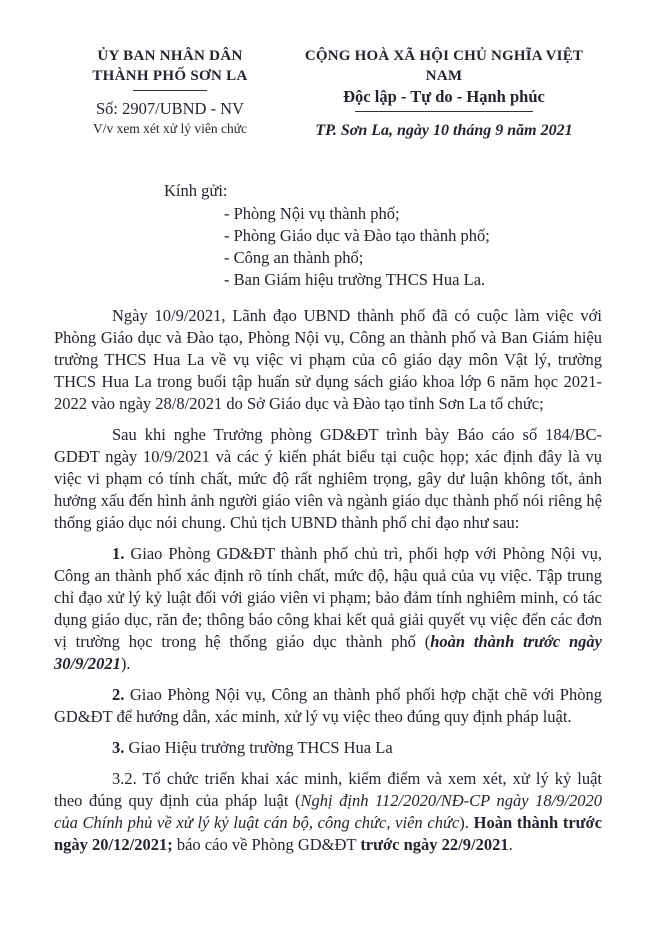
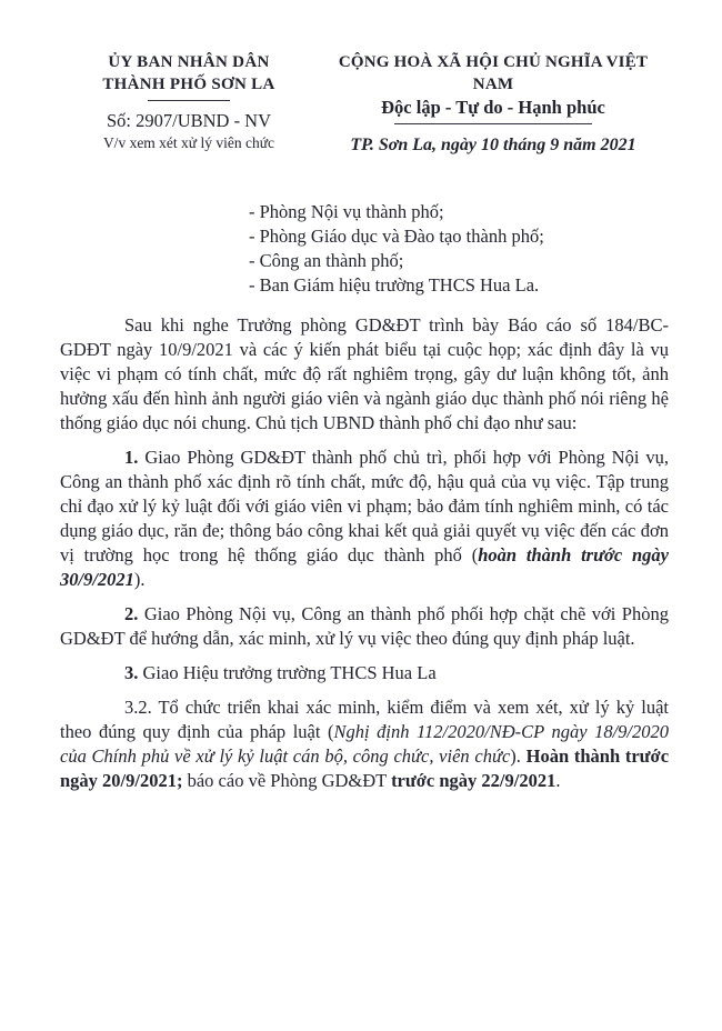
  ỦY BAN NHÂN DÂN
  THÀNH PHỐ SƠN LA
  Số: 2907/UBND - NV
  V/v xem xét xử lý viên chức
  CỘNG HOÀ XÃ HỘI CHỦ NGHĨA VIỆT NAM
  Độc lập - Tự do - Hạnh phúc
  TP. Sơn La, ngày 10 tháng 9 năm 2021
- Kính gửi:
  - Phòng Nội vụ thành phố;
  - Phòng Giáo dục và Đào tạo thành phố;
  - Công an thành phố;
  - Ban Giám hiệu trường THCS Hua La.
- Ngày 10/9/2021, Lãnh đạo UBND thành phố đã có cuộc làm việc với Phòng Giáo dục và Đào tạo, Phòng Nội vụ, Công an thành phố và Ban Giám hiệu trường THCS Hua La về vụ việc vi phạm của cô giáo dạy môn Vật lý, trường THCS Hua La trong buổi tập huấn sử dụng sách giáo khoa lớp 6 năm học 2021-2022 vào ngày 28/8/2021 do Sở Giáo dục và Đào tạo tỉnh Sơn La tổ chức;
  Sau khi nghe Trưởng phòng GD&ĐT trình bày Báo cáo số 184/BC-GDĐT ngày 10/9/2021 và các ý kiến phát biểu tại cuộc họp; xác định đây là vụ việc vi phạm có tính chất, mức độ rất nghiêm trọng, gây dư luận không tốt, ảnh hưởng xấu đến hình ảnh người giáo viên và ngành giáo dục thành phố nói riêng hệ thống giáo dục nói chung. Chủ tịch UBND thành phố chỉ đạo như sau:
  1. Giao Phòng GD&ĐT thành phố chủ trì, phối hợp với Phòng Nội vụ, Công an thành phố xác định rõ tính chất, mức độ, hậu quả của vụ việc. Tập trung chỉ đạo xử lý kỷ luật đối với giáo viên vi phạm; bảo đảm tính nghiêm minh, có tác dụng giáo dục, răn đe; thông báo công khai kết quả giải quyết vụ việc đến các đơn vị trường học trong hệ thống giáo dục thành phố (hoàn thành trước ngày 30/9/2021).
  2. Giao Phòng Nội vụ, Công an thành phố phối hợp chặt chẽ với Phòng GD&ĐT để hướng dẫn, xác minh, xử lý vụ việc theo đúng quy định pháp luật.
  3. Giao Hiệu trưởng trường THCS Hua La
- 3.2. Tổ chức triển khai xác minh, kiểm điểm và xem xét, xử lý kỷ luật theo đúng quy định của pháp luật (Nghị định 112/2020/NĐ-CP ngày 18/9/2020 của Chính phủ về xử lý kỷ luật cán bộ, công chức, viên chức). Hoàn thành trước ngày 20/12/2021; báo cáo về Phòng GD&ĐT trước ngày 22/9/2021.
+ 3.2. Tổ chức triển khai xác minh, kiểm điểm và xem xét, xử lý kỷ luật theo đúng quy định của pháp luật (Nghị định 112/2020/NĐ-CP ngày 18/9/2020 của Chính phủ về xử lý kỷ luật cán bộ, công chức, viên chức). Hoàn thành trước ngày 20/9/2021; báo cáo về Phòng GD&ĐT trước ngày 22/9/2021.
